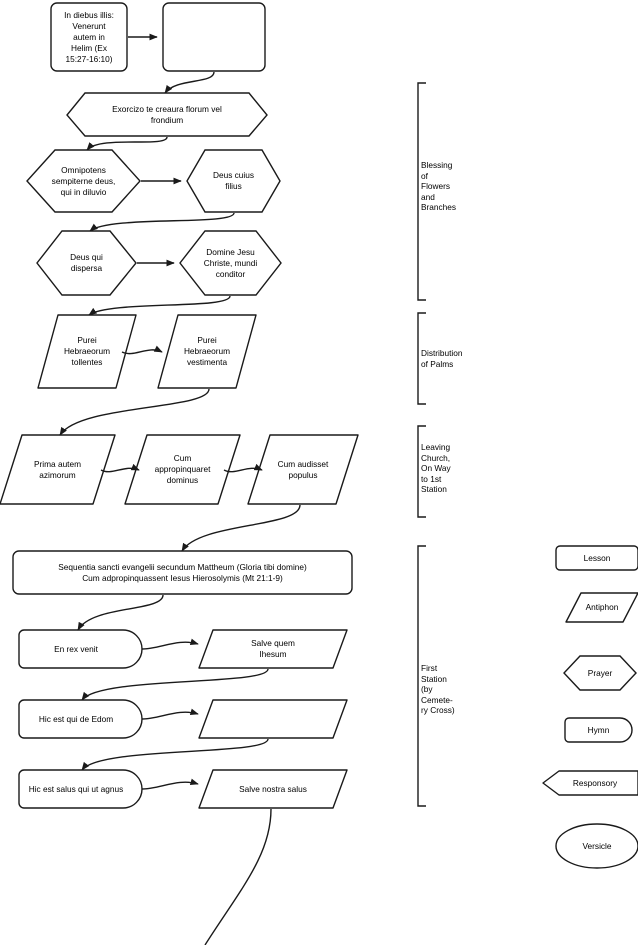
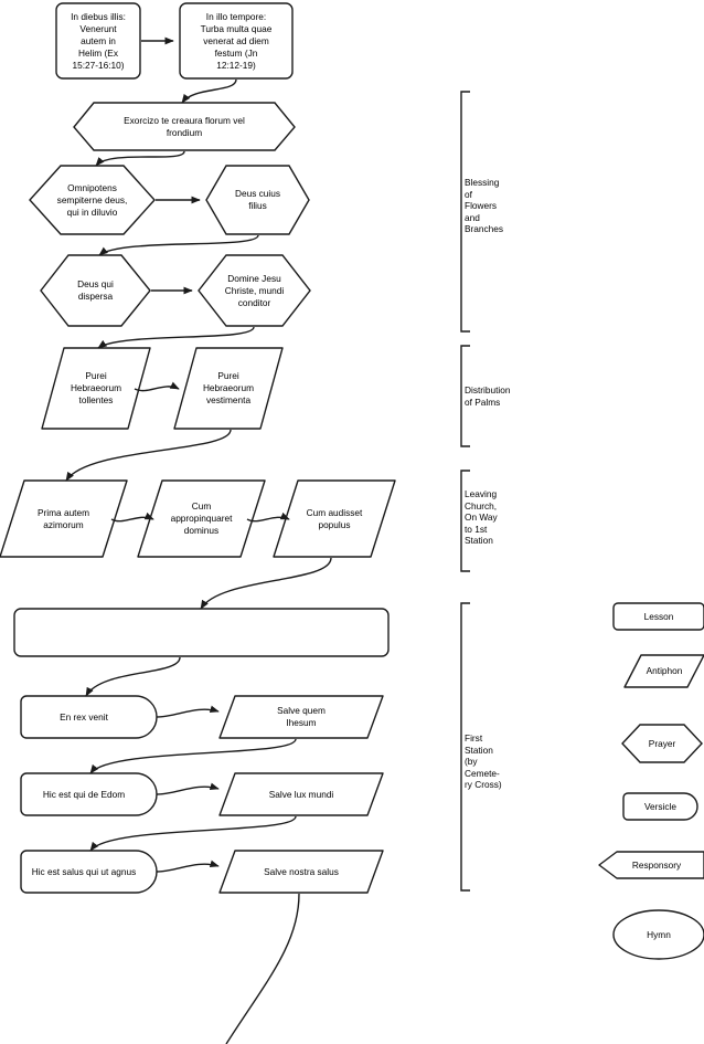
  In diebus illis:
  Venerunt
  autem in
  Helim (Ex
  15:27-16:10)
+ In illo tempore:
+ Turba multa quae
+ venerat ad diem
+ festum (Jn
+ 12:12-19)
  Exorcizo te creaura florum vel
  frondium
  Omnipotens
  sempiterne deus,
  qui in diluvio
  Deus cuius
  filius
  Deus qui
  dispersa
  Domine Jesu
  Christe, mundi
  conditor
  Purei
  Hebraeorum
  tollentes
  Purei
  Hebraeorum
  vestimenta
  Prima autem
  azimorum
  Cum
  appropinquaret
  dominus
  Cum audisset
  populus
- Sequentia sancti evangelii secundum Mattheum (Gloria tibi domine)
- Cum adpropinquassent Iesus Hierosolymis (Mt 21:1-9)
  En rex venit
  Salve quem
  Ihesum
  Hic est qui de Edom
+ Salve lux mundi
  Hic est salus qui ut agnus
  Salve nostra salus
  Blessing
  of
  Flowers
  and
  Branches
  Distribution
  of Palms
  Leaving
  Church,
  On Way
  to 1st
  Station
  First
  Station
  (by
  Cemete-
  ry Cross)
  Lesson
  Antiphon
  Prayer
- Hymn
+ Versicle
  Responsory
- Versicle
+ Hymn
